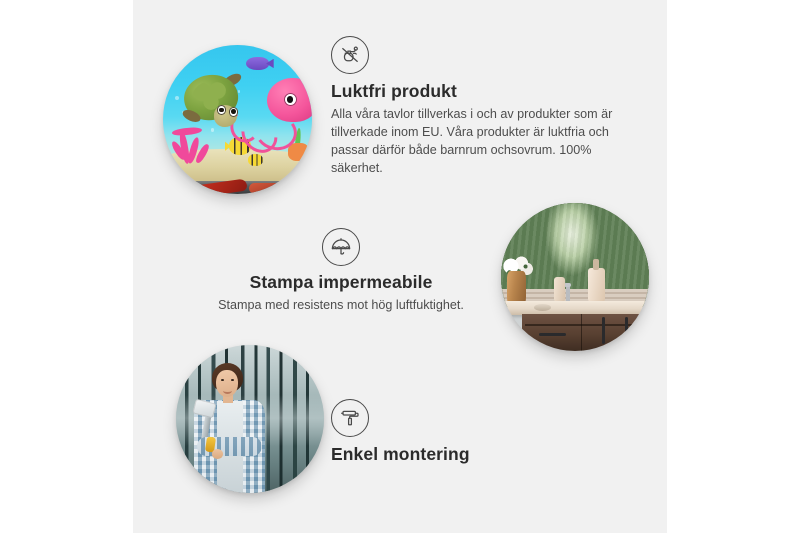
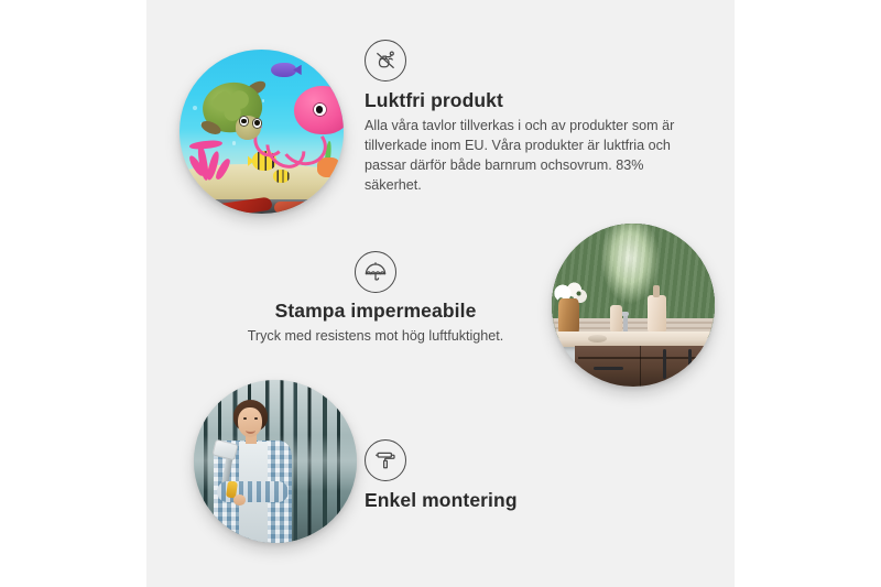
  Luktfri produkt
- Alla våra tavlor tillverkas i och av produkter som är tillverkade inom EU. Våra produkter är luktfria och passar därför både barnrum ochsovrum. 100% säkerhet.
+ Alla våra tavlor tillverkas i och av produkter som är tillverkade inom EU. Våra produkter är luktfria och passar därför både barnrum ochsovrum. 83% säkerhet.
  Stampa impermeabile
- Stampa med resistens mot hög luftfuktighet.
+ Tryck med resistens mot hög luftfuktighet.
  Enkel montering
